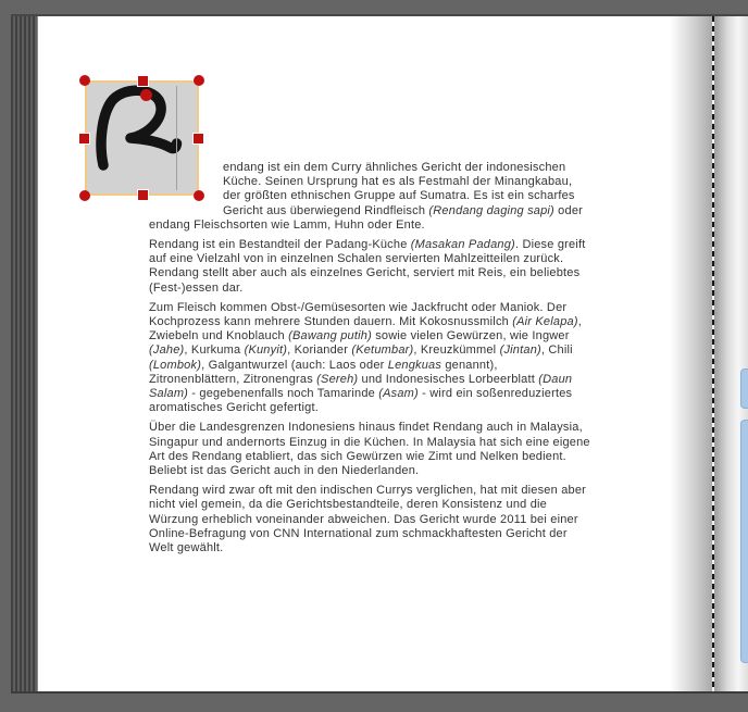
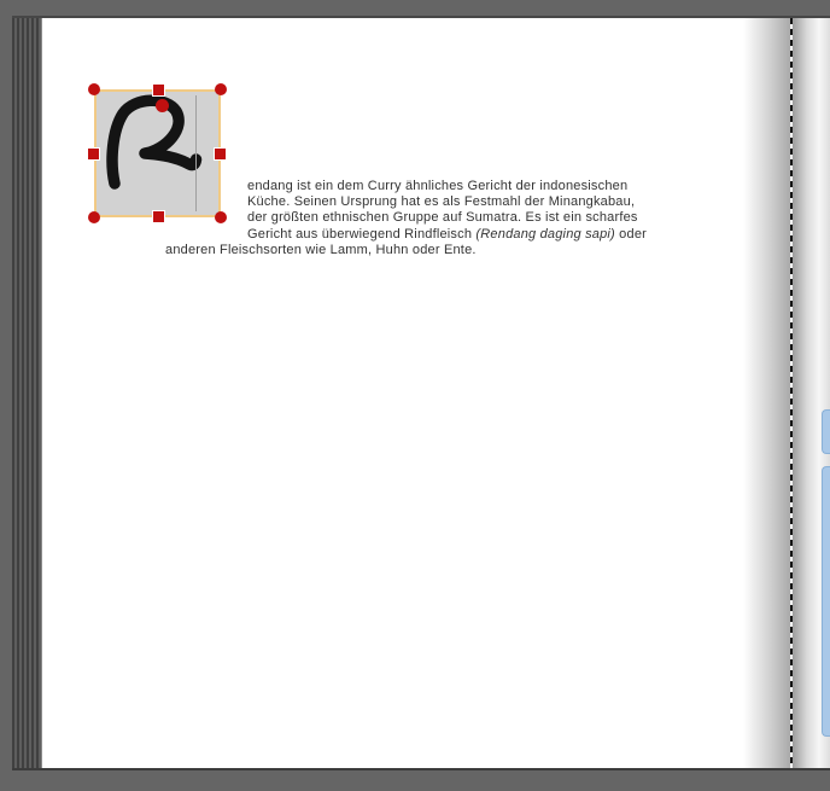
- endang ist ein dem Curry ähnliches Gericht der indonesischen Küche. Seinen Ursprung hat es als Festmahl der Minangkabau, der größten ethnischen Gruppe auf Sumatra. Es ist ein scharfes Gericht aus überwiegend Rindfleisch (Rendang daging sapi) oder endang Fleischsorten wie Lamm, Huhn oder Ente.
+ endang ist ein dem Curry ähnliches Gericht der indonesischen Küche. Seinen Ursprung hat es als Festmahl der Minangkabau, der größten ethnischen Gruppe auf Sumatra. Es ist ein scharfes Gericht aus überwiegend Rindfleisch (Rendang daging sapi) oder anderen Fleischsorten wie Lamm, Huhn oder Ente.
- Rendang ist ein Bestandteil der Padang-Küche (Masakan Padang). Diese greift auf eine Vielzahl von in einzelnen Schalen servierten Mahlzeitteilen zurück. Rendang stellt aber auch als einzelnes Gericht, serviert mit Reis, ein beliebtes (Fest-)essen dar.
- Zum Fleisch kommen Obst-/Gemüsesorten wie Jackfrucht oder Maniok. Der Kochprozess kann mehrere Stunden dauern. Mit Kokosnussmilch (Air Kelapa), Zwiebeln und Knoblauch (Bawang putih) sowie vielen Gewürzen, wie Ingwer (Jahe), Kurkuma (Kunyit), Koriander (Ketumbar), Kreuzkümmel (Jintan), Chili (Lombok), Galgantwurzel (auch: Laos oder Lengkuas genannt), Zitronenblättern, Zitronengras (Sereh) und Indonesisches Lorbeerblatt (Daun Salam) - gegebenenfalls noch Tamarinde (Asam) - wird ein soßenreduziertes aromatisches Gericht gefertigt.
- Über die Landesgrenzen Indonesiens hinaus findet Rendang auch in Malaysia, Singapur und andernorts Einzug in die Küchen. In Malaysia hat sich eine eigene Art des Rendang etabliert, das sich Gewürzen wie Zimt und Nelken bedient. Beliebt ist das Gericht auch in den Niederlanden.
- Rendang wird zwar oft mit den indischen Currys verglichen, hat mit diesen aber nicht viel gemein, da die Gerichtsbestandteile, deren Konsistenz und die Würzung erheblich voneinander abweichen. Das Gericht wurde 2011 bei einer Online-Befragung von CNN International zum schmackhaftesten Gericht der Welt gewählt.
